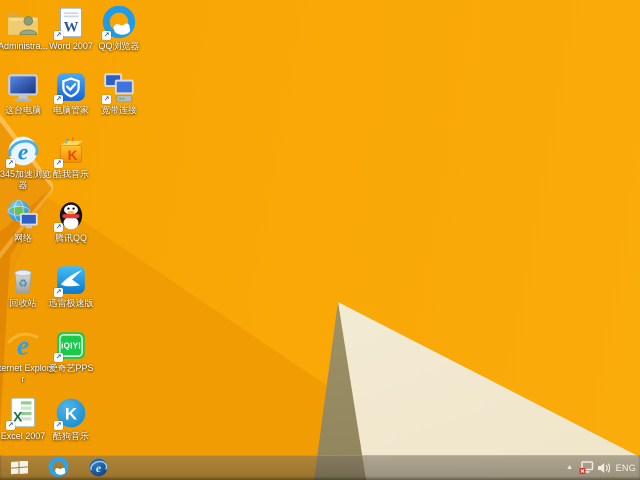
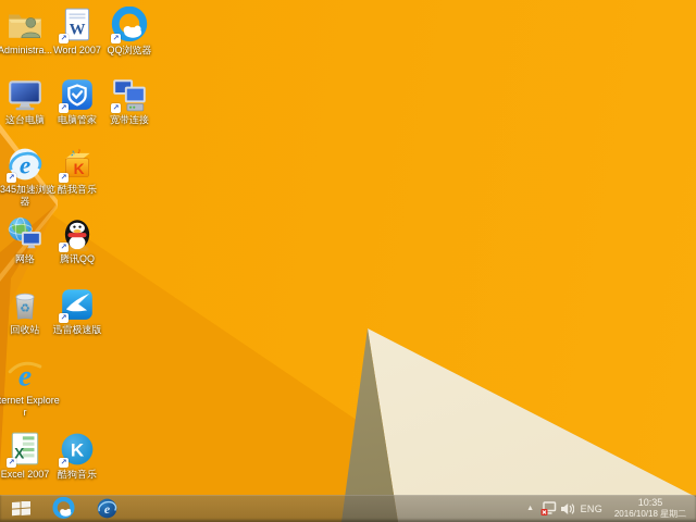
  Administra...
  W
  Word 2007
  QQ浏览器
  这台电脑
  电脑管家
  宽带连接
  e
  345加速浏览器
  K
  ♪
  ♪
  酷我音乐
  网络
  腾讯QQ
  ♻
  回收站
  迅雷极速版
  e
  ernet Explorer
- iQIYI
- 爱奇艺PPS
  X
  Excel 2007
  K
  酷狗音乐
  e
  ENG
+ 10:35
+ 2016/10/18 星期二
